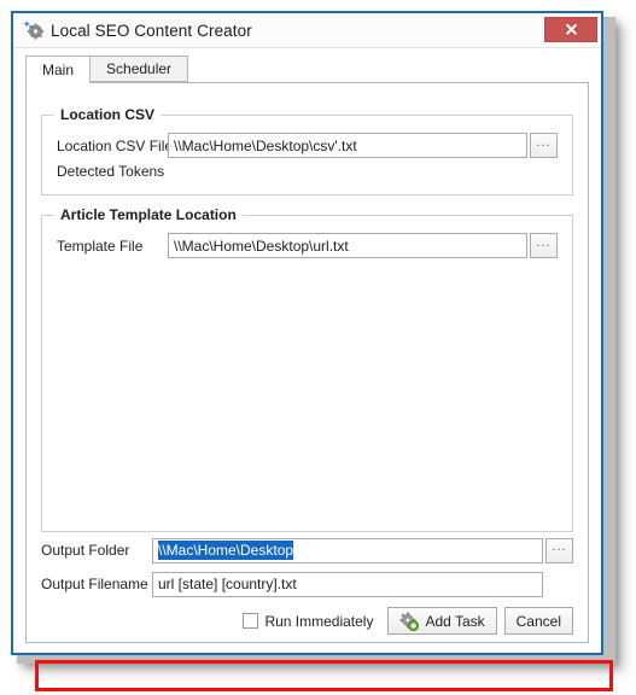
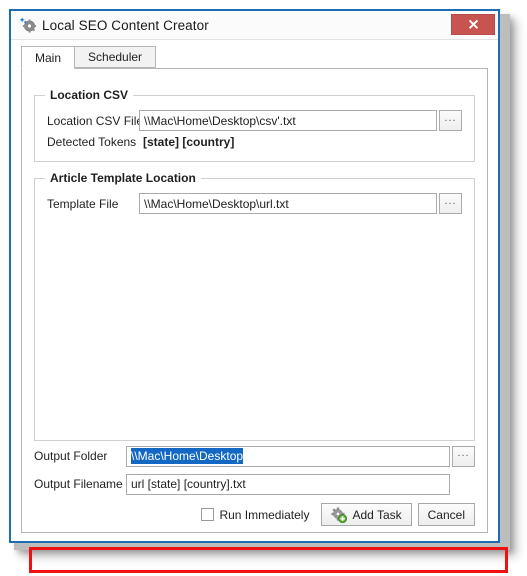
  Local SEO Content Creator
  Main
  Scheduler
  Location CSV
  Location CSV Fil
  \\Mac\Home\Desktop\csv'.txt
  ...
  Detected Tokens
+ [state] [country]
  Article Template Location
  Template File
  \\Mac\Home\Desktop\url.txt
  ...
  Output Folder
  \\Mac\Home\Desktop
  ...
  Output Filename
  url [state] [country].txt
  Run Immediately
  Add Task
  Cancel
